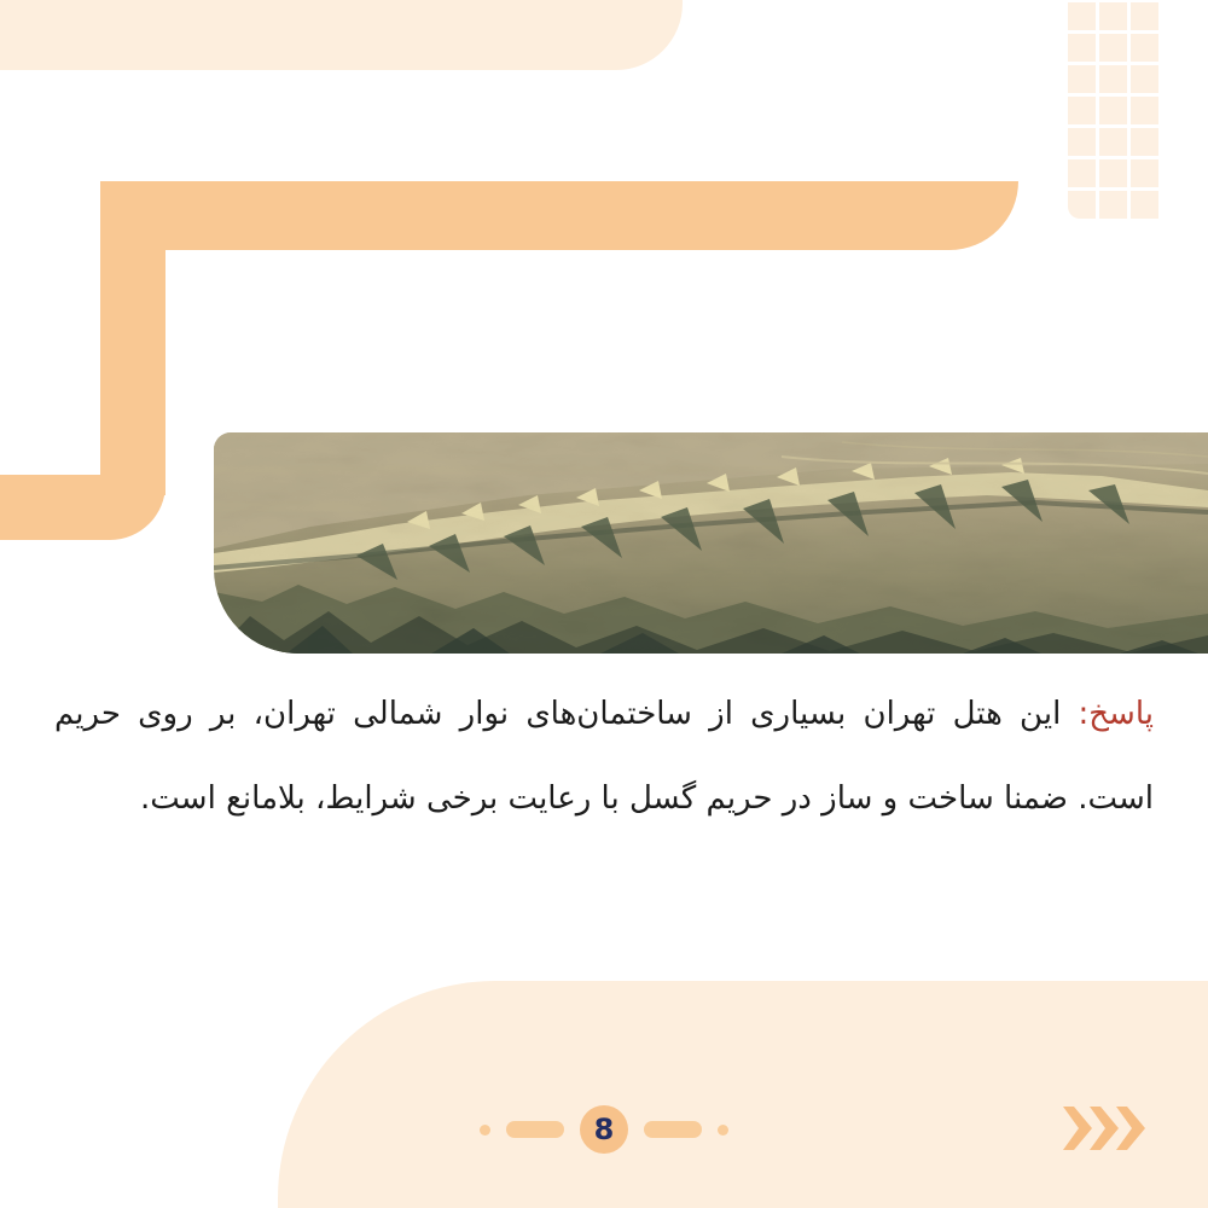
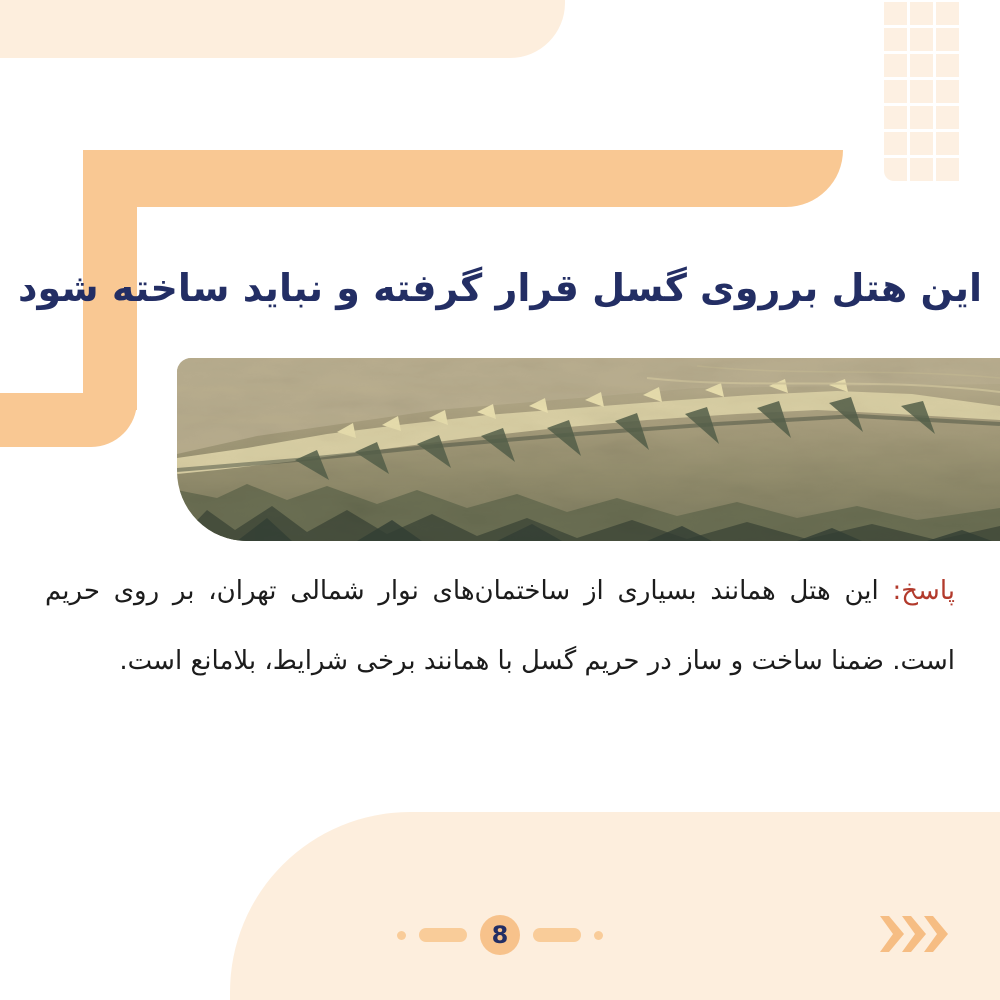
+ این هتل برروی گسل قرار گرفته و نباید ساخته شود
- پاسخ: این هتل تهران بسیاری از ساختمان‌های نوار شمالی تهران، بر روی حریم
+ پاسخ: این هتل همانند بسیاری از ساختمان‌های نوار شمالی تهران، بر روی حریم
- است. ضمنا ساخت و ساز در حریم گسل با رعایت برخی شرایط، بلامانع است.
+ است. ضمنا ساخت و ساز در حریم گسل با همانند برخی شرایط، بلامانع است.
  8
